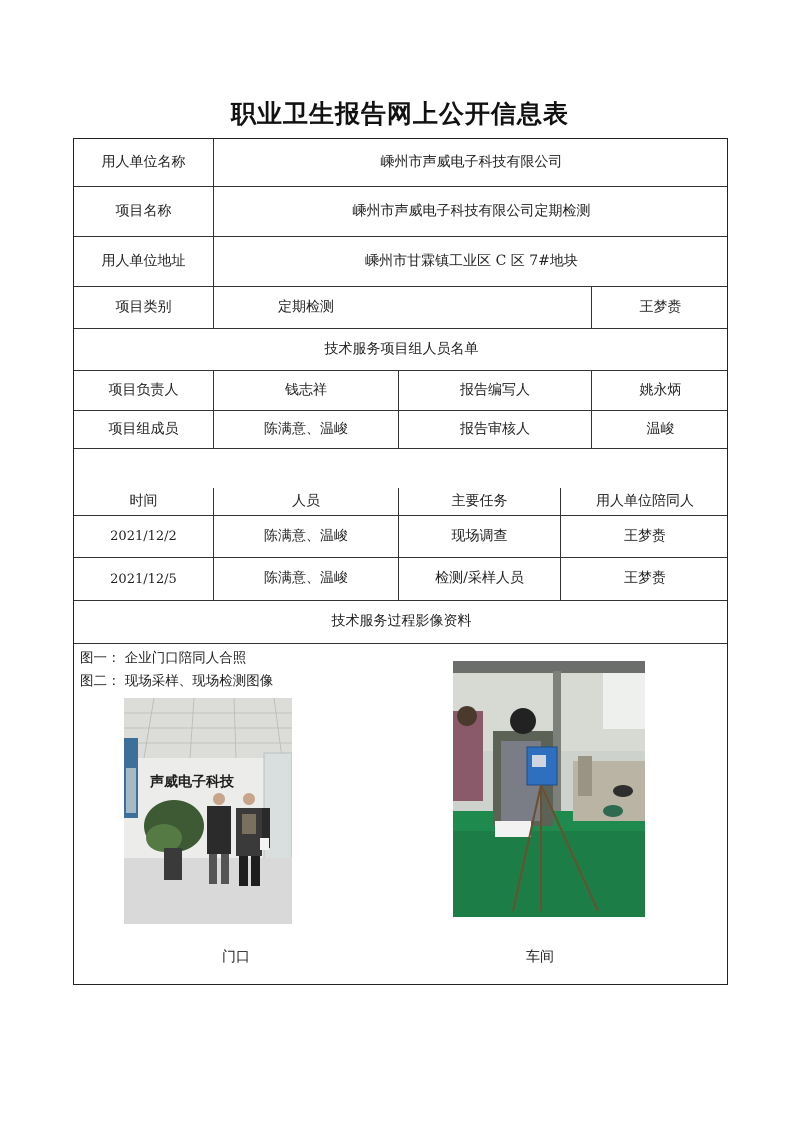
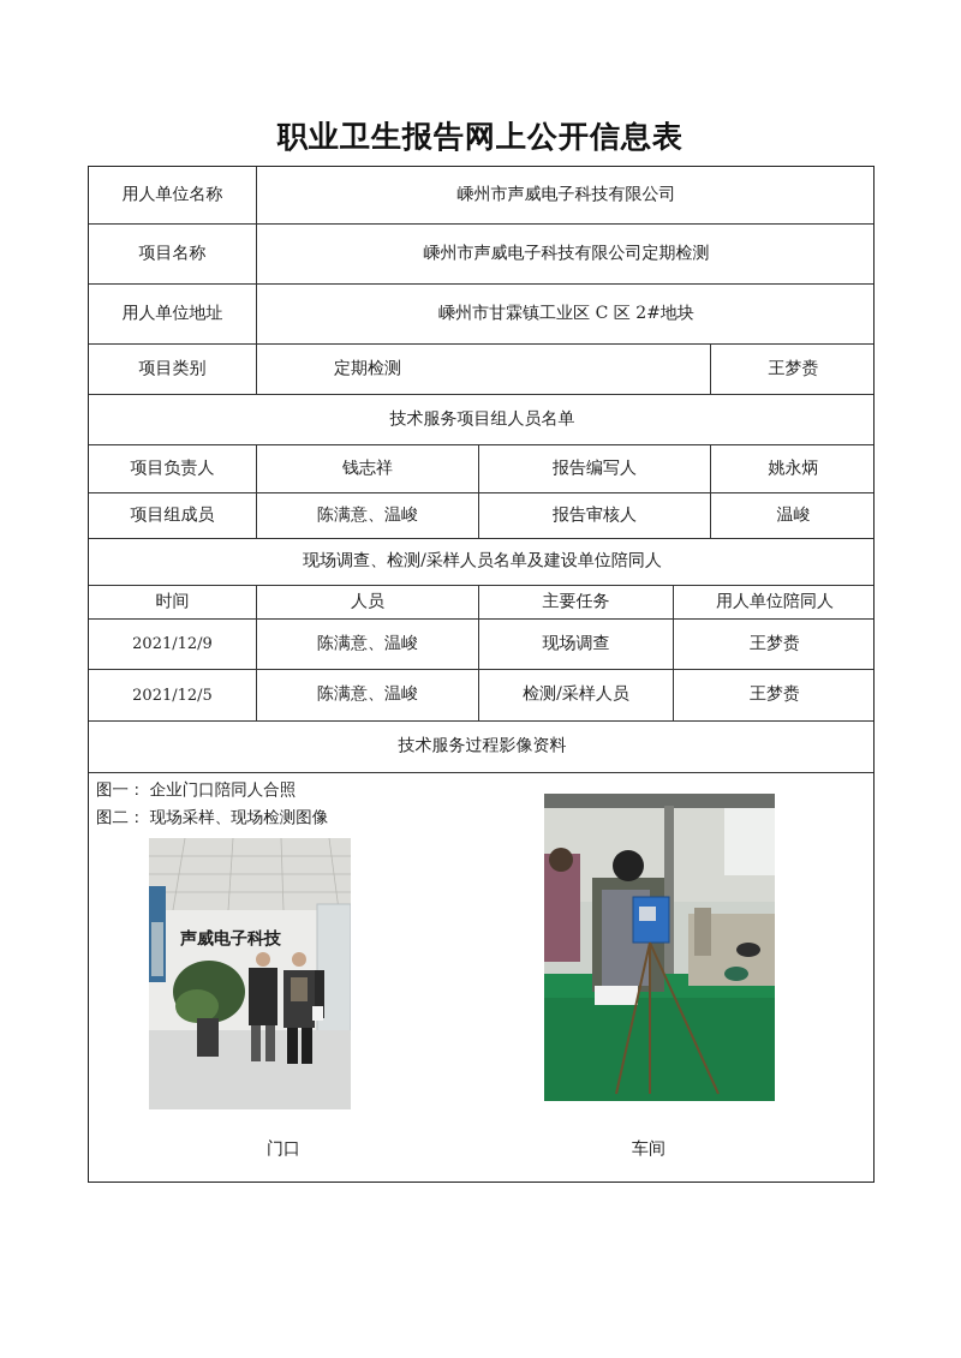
  职业卫生报告网上公开信息表
  用人单位名称
  嵊州市声威电子科技有限公司
  项目名称
  嵊州市声威电子科技有限公司定期检测
  用人单位地址
- 嵊州市甘霖镇工业区 C 区 7#地块
+ 嵊州市甘霖镇工业区 C 区 2#地块
  项目类别
  定期检测
  王梦赉
  技术服务项目组人员名单
  项目负责人
  钱志祥
  报告编写人
  姚永炳
  项目组成员
  陈满意、温峻
  报告审核人
  温峻
+ 现场调查、检测/采样人员名单及建设单位陪同人
  时间
  人员
  主要任务
  用人单位陪同人
- 2021/12/2
+ 2021/12/9
  陈满意、温峻
  现场调查
  王梦赉
  2021/12/5
  陈满意、温峻
  检测/采样人员
  王梦赉
  技术服务过程影像资料
  图一： 企业门口陪同人合照
  图二： 现场采样、现场检测图像
  声威电子科技
  门口
  车间
